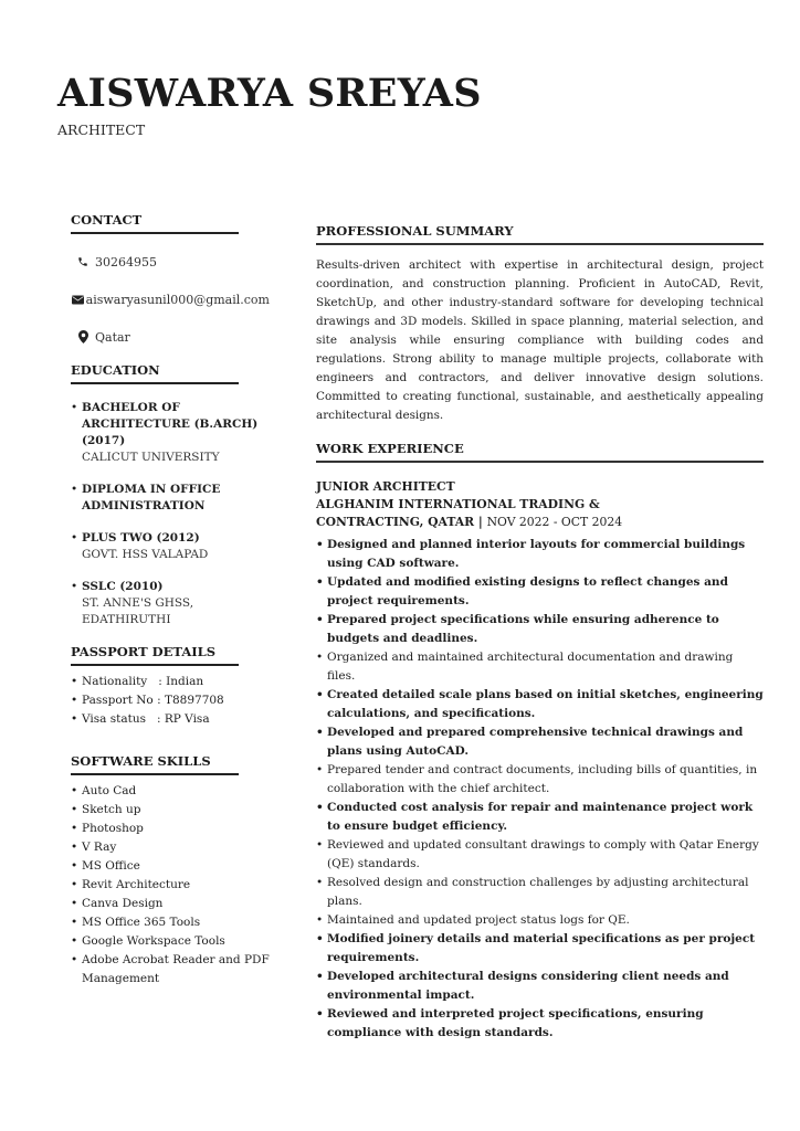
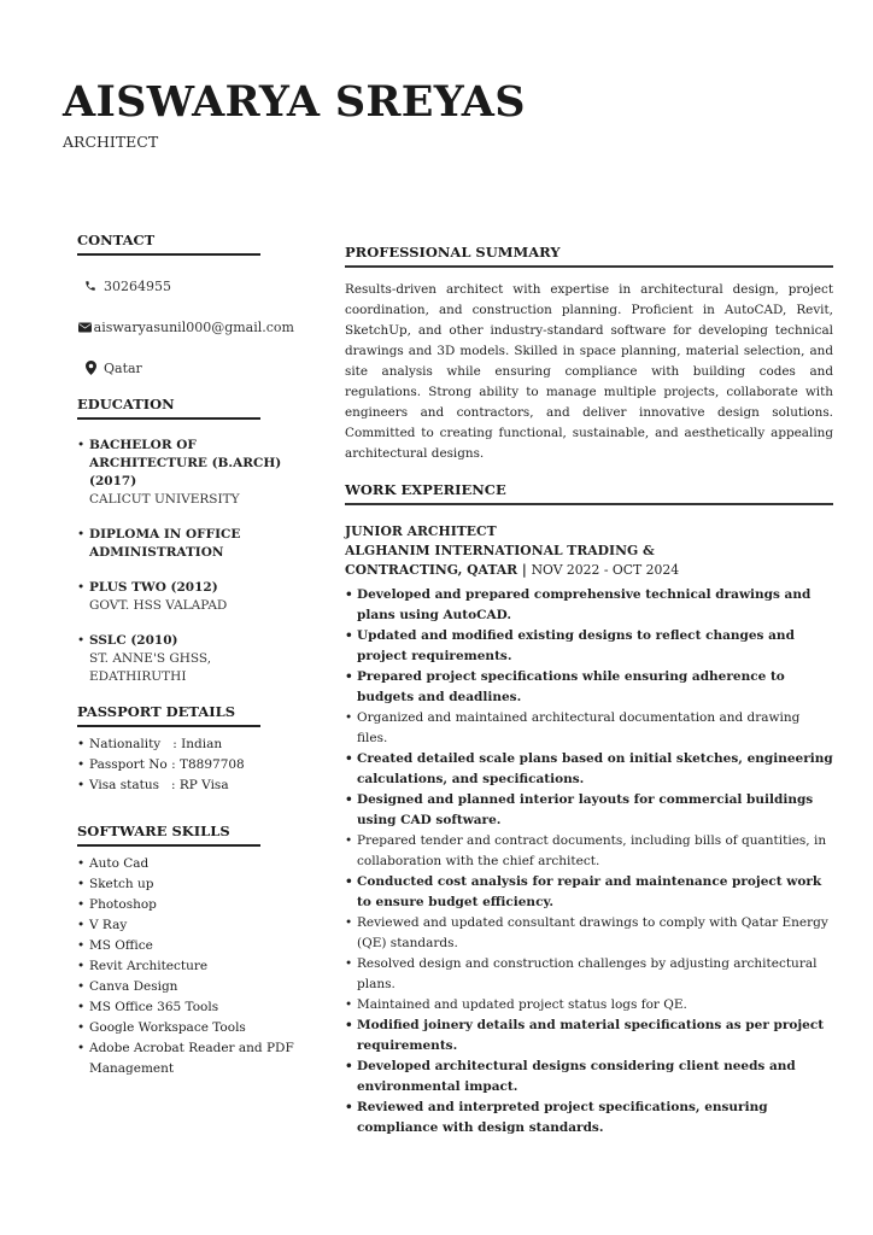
  AISWARYA SREYAS
  ARCHITECT
  CONTACT
  30264955
  aiswaryasunil000@gmail.com
  Qatar
  EDUCATION
  BACHELOR OF ARCHITECTURE (B.ARCH) (2017)
  CALICUT UNIVERSITY
  DIPLOMA IN OFFICE ADMINISTRATION
  PLUS TWO (2012)
  GOVT. HSS VALAPAD
  SSLC (2010)
  ST. ANNE'S GHSS, EDATHIRUTHI
  PASSPORT DETAILS
  Nationality : Indian
  Passport No : T8897708
  Visa status : RP Visa
  SOFTWARE SKILLS
  Auto Cad
  Sketch up
  Photoshop
  V Ray
  MS Office
  Revit Architecture
  Canva Design
  MS Office 365 Tools
  Google Workspace Tools
  Adobe Acrobat Reader and PDF Management
  PROFESSIONAL SUMMARY
  Results-driven architect with expertise in architectural design, project coordination, and construction planning. Proficient in AutoCAD, Revit, SketchUp, and other industry-standard software for developing technical drawings and 3D models. Skilled in space planning, material selection, and site analysis while ensuring compliance with building codes and regulations. Strong ability to manage multiple projects, collaborate with engineers and contractors, and deliver innovative design solutions. Committed to creating functional, sustainable, and aesthetically appealing architectural designs.
  WORK EXPERIENCE
  JUNIOR ARCHITECT
  ALGHANIM INTERNATIONAL TRADING &
  CONTRACTING, QATAR | NOV 2022 - OCT 2024
- Designed and planned interior layouts for commercial buildings using CAD software.
+ Developed and prepared comprehensive technical drawings and plans using AutoCAD.
  Updated and modified existing designs to reflect changes and project requirements.
  Prepared project specifications while ensuring adherence to budgets and deadlines.
  Organized and maintained architectural documentation and drawing files.
  Created detailed scale plans based on initial sketches, engineering calculations, and specifications.
- Developed and prepared comprehensive technical drawings and plans using AutoCAD.
+ Designed and planned interior layouts for commercial buildings using CAD software.
  Prepared tender and contract documents, including bills of quantities, in collaboration with the chief architect.
  Conducted cost analysis for repair and maintenance project work to ensure budget efficiency.
  Reviewed and updated consultant drawings to comply with Qatar Energy (QE) standards.
  Resolved design and construction challenges by adjusting architectural plans.
  Maintained and updated project status logs for QE.
  Modified joinery details and material specifications as per project requirements.
  Developed architectural designs considering client needs and environmental impact.
  Reviewed and interpreted project specifications, ensuring compliance with design standards.
